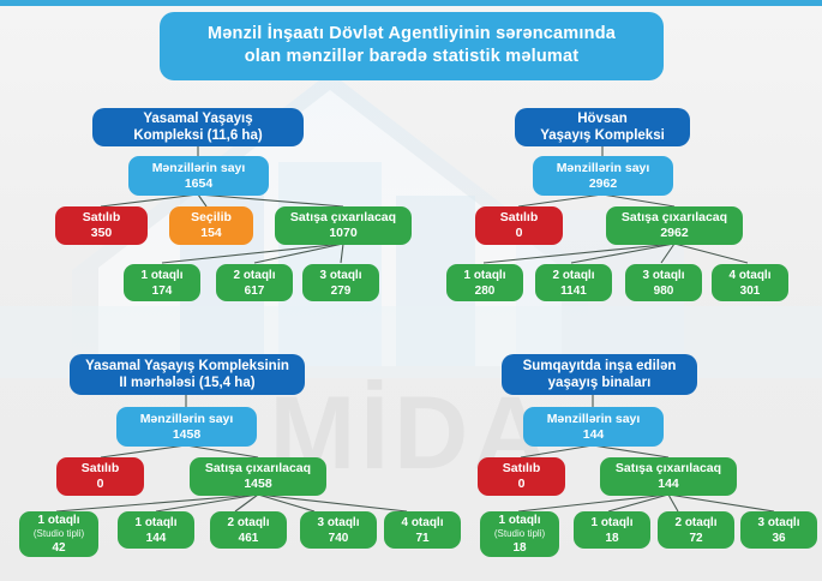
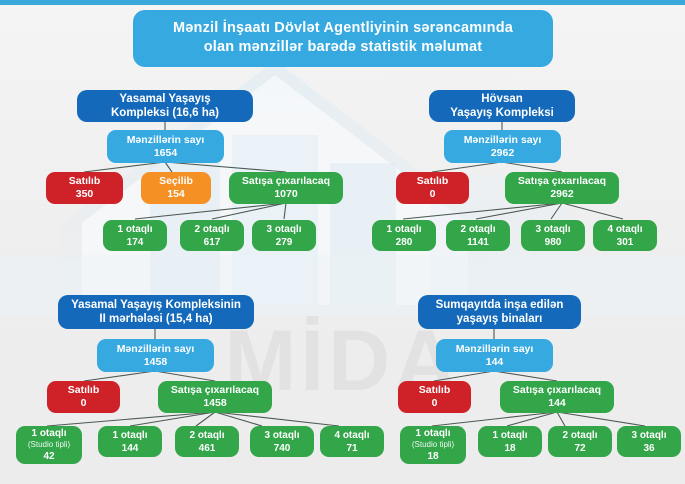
  MİDA
  Mənzil İnşaatı Dövlət Agentliyinin sərəncamında
  olan mənzillər barədə statistik məlumat
  Yasamal Yaşayış
- Kompleksi (11,6 ha)
+ Kompleksi (16,6 ha)
  Mənzillərin sayı
  1654
  Satılıb
  350
  Seçilib
  154
  Satışa çıxarılacaq
  1070
  1 otaqlı
  174
  2 otaqlı
  617
  3 otaqlı
  279
  Hövsan
  Yaşayış Kompleksi
  Mənzillərin sayı
  2962
  Satılıb
  0
  Satışa çıxarılacaq
  2962
  1 otaqlı
  280
  2 otaqlı
  1141
  3 otaqlı
  980
  4 otaqlı
  301
  Yasamal Yaşayış Kompleksinin
  II mərhələsi (15,4 ha)
  Mənzillərin sayı
  1458
  Satılıb
  0
  Satışa çıxarılacaq
  1458
  1 otaqlı
  (Studio tipli)
  42
  1 otaqlı
  144
  2 otaqlı
  461
  3 otaqlı
  740
  4 otaqlı
  71
  Sumqayıtda inşa edilən
  yaşayış binaları
  Mənzillərin sayı
  144
  Satılıb
  0
  Satışa çıxarılacaq
  144
  1 otaqlı
  (Studio tipli)
  18
  1 otaqlı
  18
  2 otaqlı
  72
  3 otaqlı
  36
